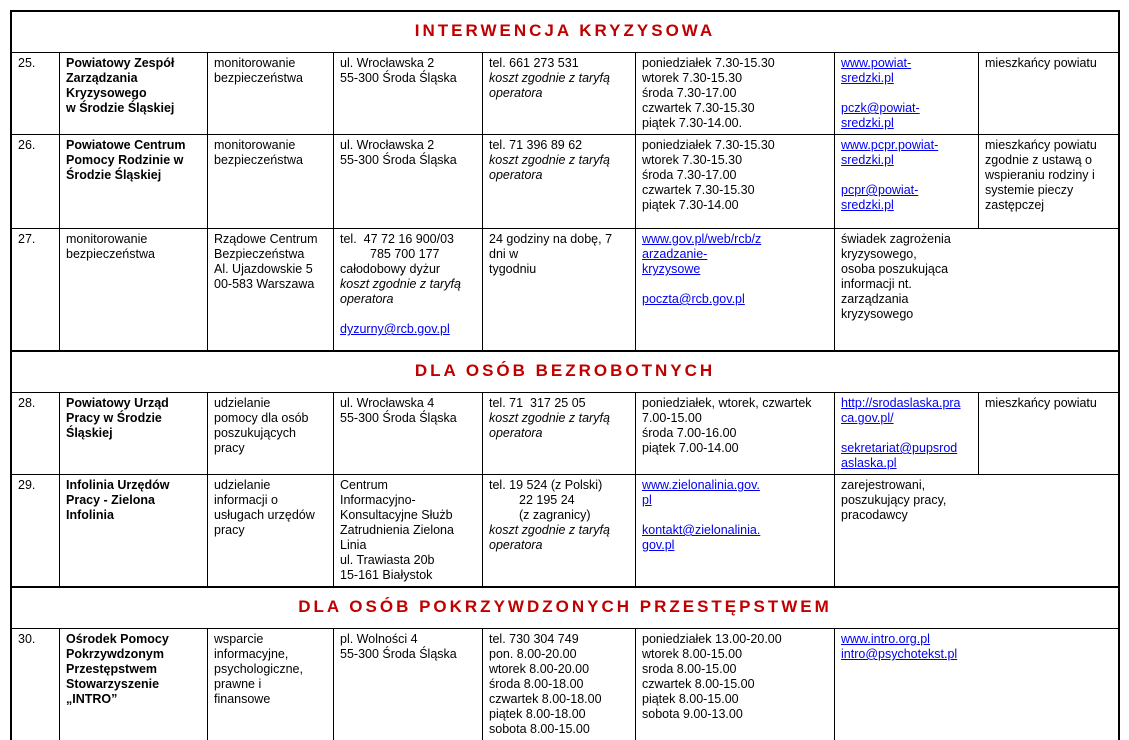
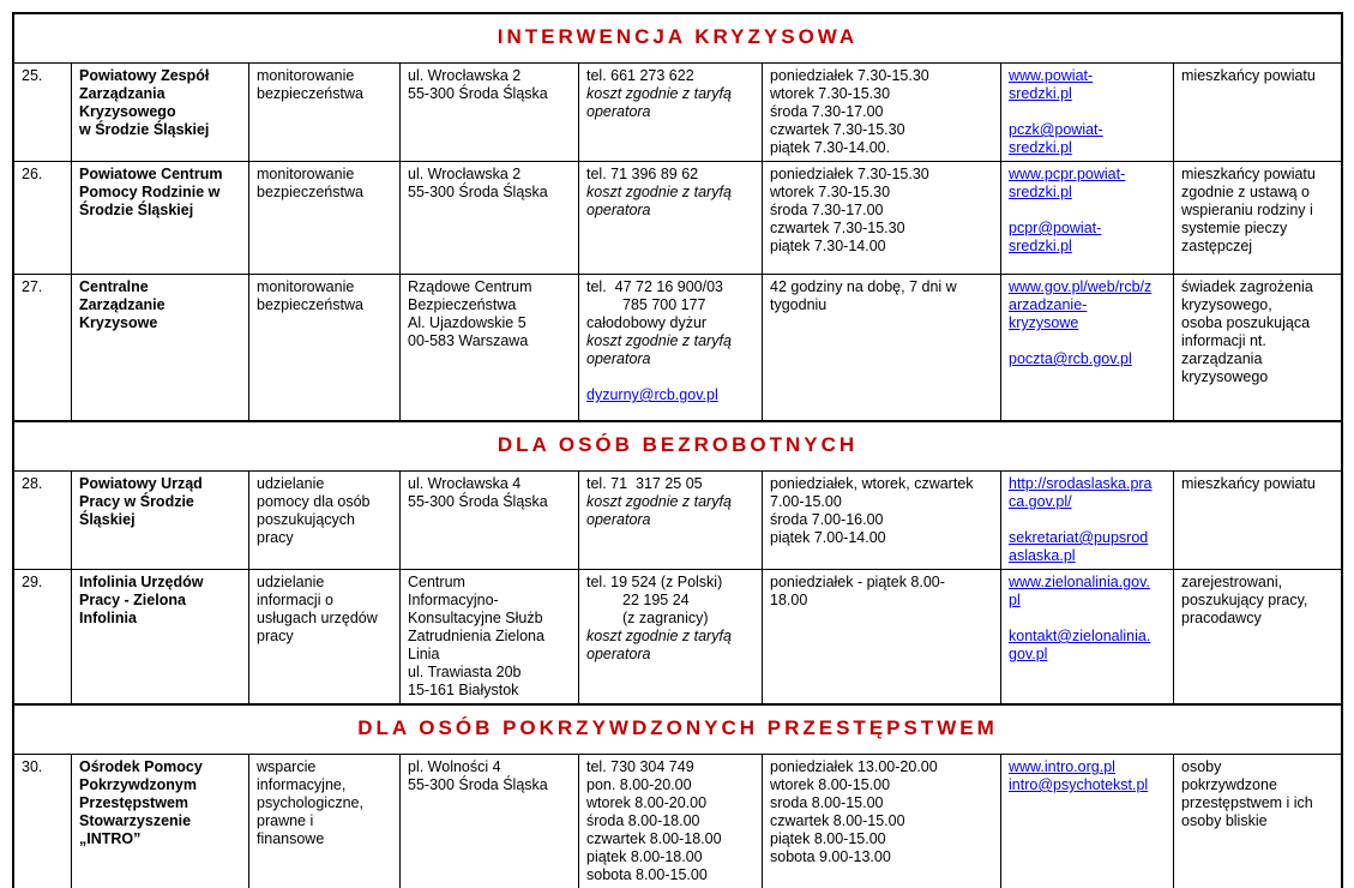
  INTERWENCJA KRYZYSOWA
  25.
  Powiatowy Zespół
  Zarządzania
  Kryzysowego
  w Środzie Śląskiej
  monitorowanie
  bezpieczeństwa
  ul. Wrocławska 2
  55-300 Środa Śląska
- tel. 661 273 531
+ tel. 661 273 622
  koszt zgodnie z taryfą
  operatora
  poniedziałek 7.30-15.30
  wtorek 7.30-15.30
  środa 7.30-17.00
  czwartek 7.30-15.30
  piątek 7.30-14.00.
  www.powiat-
  sredzki.pl
  pczk@powiat-
  sredzki.pl
  mieszkańcy powiatu
  26.
  Powiatowe Centrum
  Pomocy Rodzinie w
  Środzie Śląskiej
  monitorowanie
  bezpieczeństwa
  ul. Wrocławska 2
  55-300 Środa Śląska
  tel. 71 396 89 62
  koszt zgodnie z taryfą
  operatora
  poniedziałek 7.30-15.30
  wtorek 7.30-15.30
  środa 7.30-17.00
  czwartek 7.30-15.30
  piątek 7.30-14.00
  www.pcpr.powiat-
  sredzki.pl
  pcpr@powiat-
  sredzki.pl
  mieszkańcy powiatu
  zgodnie z ustawą o
  wspieraniu rodziny i
  systemie pieczy
  zastępczej
  27.
+ Centralne
+ Zarządzanie
+ Kryzysowe
  monitorowanie
  bezpieczeństwa
  Rządowe Centrum
  Bezpieczeństwa
  Al. Ujazdowskie 5
  00-583 Warszawa
  tel. 47 72 16 900/03
  785 700 177
  całodobowy dyżur
  koszt zgodnie z taryfą
  operatora
  dyzurny@rcb.gov.pl
- 24 godziny na dobę, 7 dni w
+ 42 godziny na dobę, 7 dni w
  tygodniu
  www.gov.pl/web/rcb/z
  arzadzanie-
  kryzysowe
  poczta@rcb.gov.pl
  świadek zagrożenia
  kryzysowego,
  osoba poszukująca
  informacji nt.
  zarządzania
  kryzysowego
  DLA OSÓB BEZROBOTNYCH
  28.
  Powiatowy Urząd
  Pracy w Środzie
  Śląskiej
  udzielanie
  pomocy dla osób
  poszukujących
  pracy
  ul. Wrocławska 4
  55-300 Środa Śląska
  tel. 71 317 25 05
  koszt zgodnie z taryfą
  operatora
  poniedziałek, wtorek, czwartek
  7.00-15.00
  środa 7.00-16.00
  piątek 7.00-14.00
  http://srodaslaska.pra
  ca.gov.pl/
  sekretariat@pupsrod
  aslaska.pl
  mieszkańcy powiatu
  29.
  Infolinia Urzędów
  Pracy - Zielona
  Infolinia
  udzielanie
  informacji o
  usługach urzędów
  pracy
  Centrum
  Informacyjno-
  Konsultacyjne Służb
  Zatrudnienia Zielona
  Linia
  ul. Trawiasta 20b
  15-161 Białystok
  tel. 19 524 (z Polski)
  22 195 24
  (z zagranicy)
  koszt zgodnie z taryfą
  operatora
+ poniedziałek - piątek 8.00-
+ 18.00
  www.zielonalinia.gov.
  pl
  kontakt@zielonalinia.
  gov.pl
  zarejestrowani,
  poszukujący pracy,
  pracodawcy
  DLA OSÓB POKRZYWDZONYCH PRZESTĘPSTWEM
  30.
  Ośrodek Pomocy
  Pokrzywdzonym
  Przestępstwem
  Stowarzyszenie
  „INTRO”
  wsparcie
  informacyjne,
  psychologiczne,
  prawne i
  finansowe
  pl. Wolności 4
  55-300 Środa Śląska
  tel. 730 304 749
  pon. 8.00-20.00
  wtorek 8.00-20.00
  środa 8.00-18.00
  czwartek 8.00-18.00
  piątek 8.00-18.00
  sobota 8.00-15.00
  poniedziałek 13.00-20.00
  wtorek 8.00-15.00
  sroda 8.00-15.00
  czwartek 8.00-15.00
  piątek 8.00-15.00
  sobota 9.00-13.00
  www.intro.org.pl
  intro@psychotekst.pl
+ osoby
+ pokrzywdzone
+ przestępstwem i ich
+ osoby bliskie
